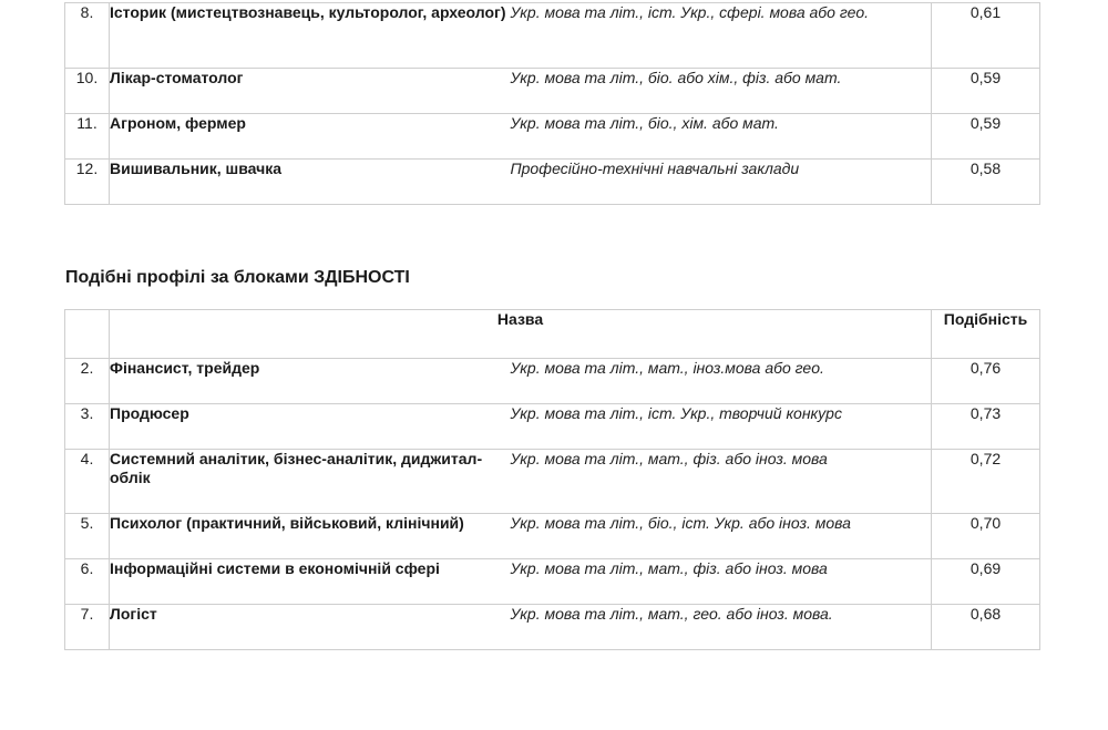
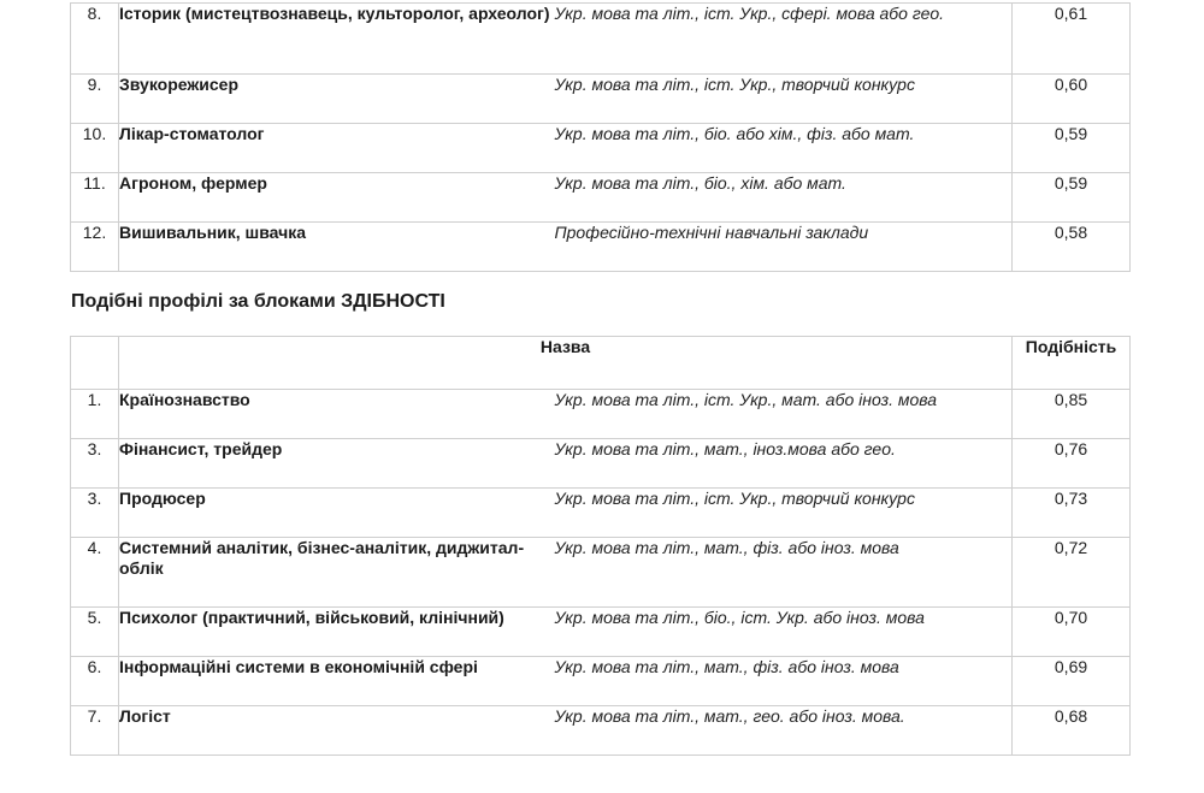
  8.	Історик (мистецтвознавець, культоролог, археолог)	Укр. мова та літ., іст. Укр., сфері. мова або гео.	0,61
+ 9.	Звукорежисер	Укр. мова та літ., іст. Укр., творчий конкурс	0,60
  10.	Лікар-стоматолог	Укр. мова та літ., біо. або хім., фіз. або мат.	0,59
  11.	Агроном, фермер	Укр. мова та літ., біо., хім. або мат.	0,59
  12.	Вишивальник, швачка	Професійно-технічні навчальні заклади	0,58
  Подібні профілі за блоками ЗДІБНОСТІ
  	Назва	Подібність
+ 1.	Країнознавство	Укр. мова та літ., іст. Укр., мат. або іноз. мова	0,85
- 2.	Фінансист, трейдер	Укр. мова та літ., мат., іноз.мова або гео.	0,76
+ 3.	Фінансист, трейдер	Укр. мова та літ., мат., іноз.мова або гео.	0,76
  3.	Продюсер	Укр. мова та літ., іст. Укр., творчий конкурс	0,73
  4.	Системний аналітик, бізнес-аналітик, диджитал-облік	Укр. мова та літ., мат., фіз. або іноз. мова	0,72
  5.	Психолог (практичний, військовий, клінічний)	Укр. мова та літ., біо., іст. Укр. або іноз. мова	0,70
  6.	Інформаційні системи в економічній сфері	Укр. мова та літ., мат., фіз. або іноз. мова	0,69
  7.	Логіст	Укр. мова та літ., мат., гео. або іноз. мова.	0,68
